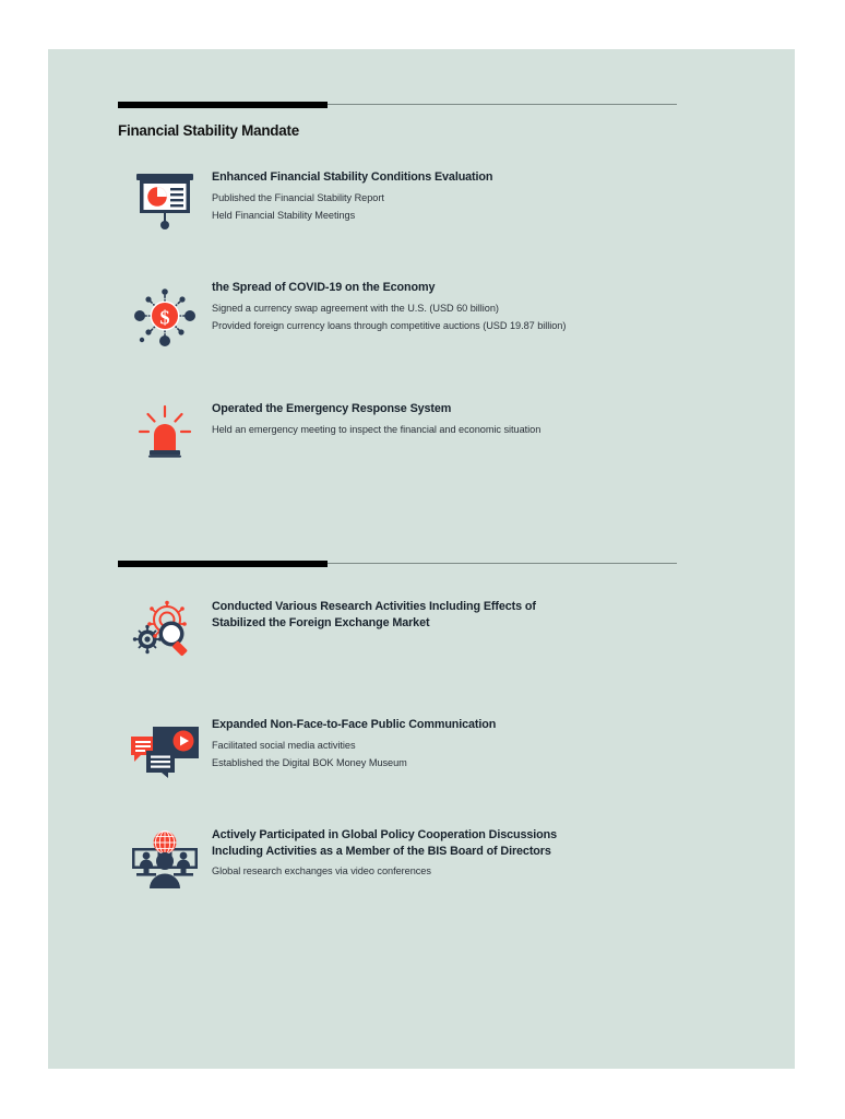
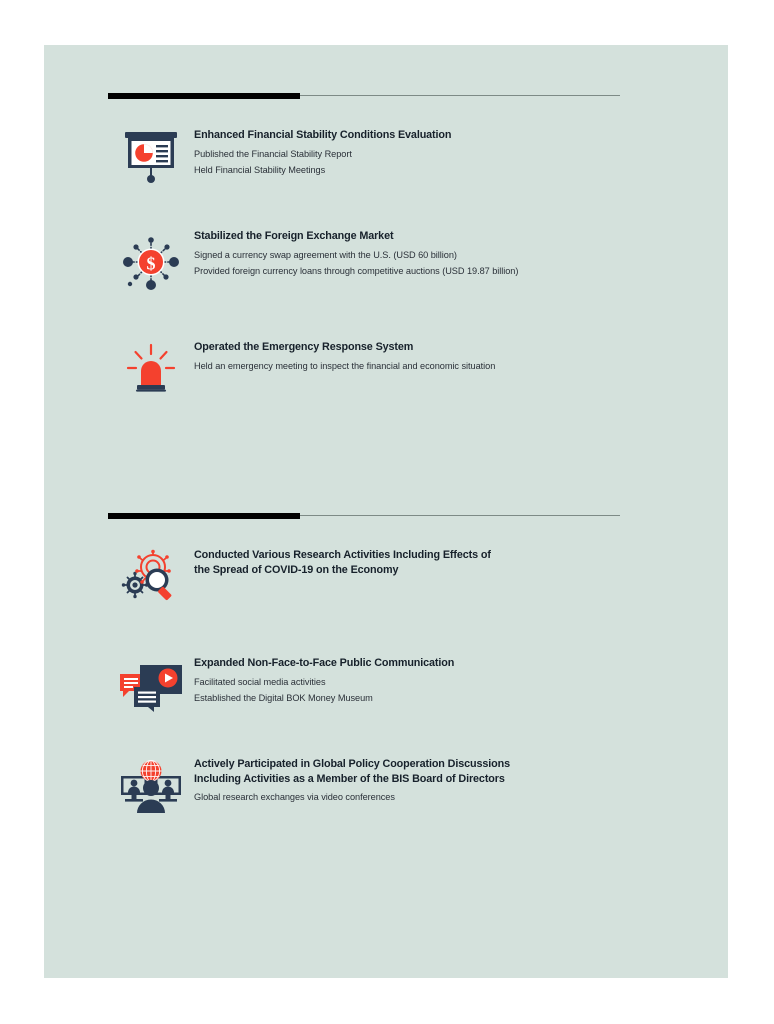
- Financial Stability Mandate
  Enhanced Financial Stability Conditions Evaluation
  Published the Financial Stability Report
  Held Financial Stability Meetings
  $
- the Spread of COVID-19 on the Economy
+ Stabilized the Foreign Exchange Market
  Signed a currency swap agreement with the U.S. (USD 60 billion)
  Provided foreign currency loans through competitive auctions (USD 19.87 billion)
  Operated the Emergency Response System
  Held an emergency meeting to inspect the financial and economic situation
  Conducted Various Research Activities Including Effects of
- Stabilized the Foreign Exchange Market
+ the Spread of COVID-19 on the Economy
  Expanded Non-Face-to-Face Public Communication
  Facilitated social media activities
  Established the Digital BOK Money Museum
  Actively Participated in Global Policy Cooperation Discussions
  Including Activities as a Member of the BIS Board of Directors
  Global research exchanges via video conferences
